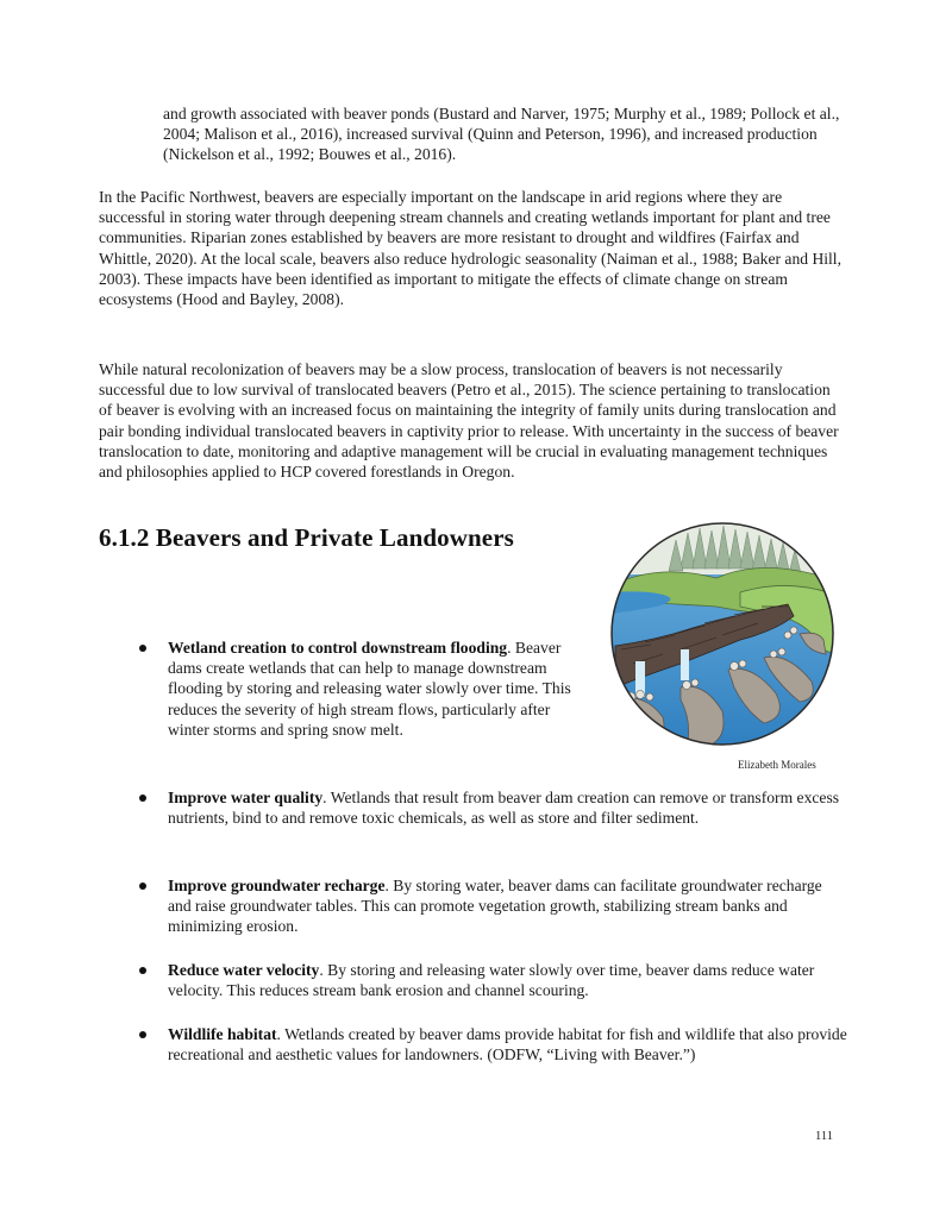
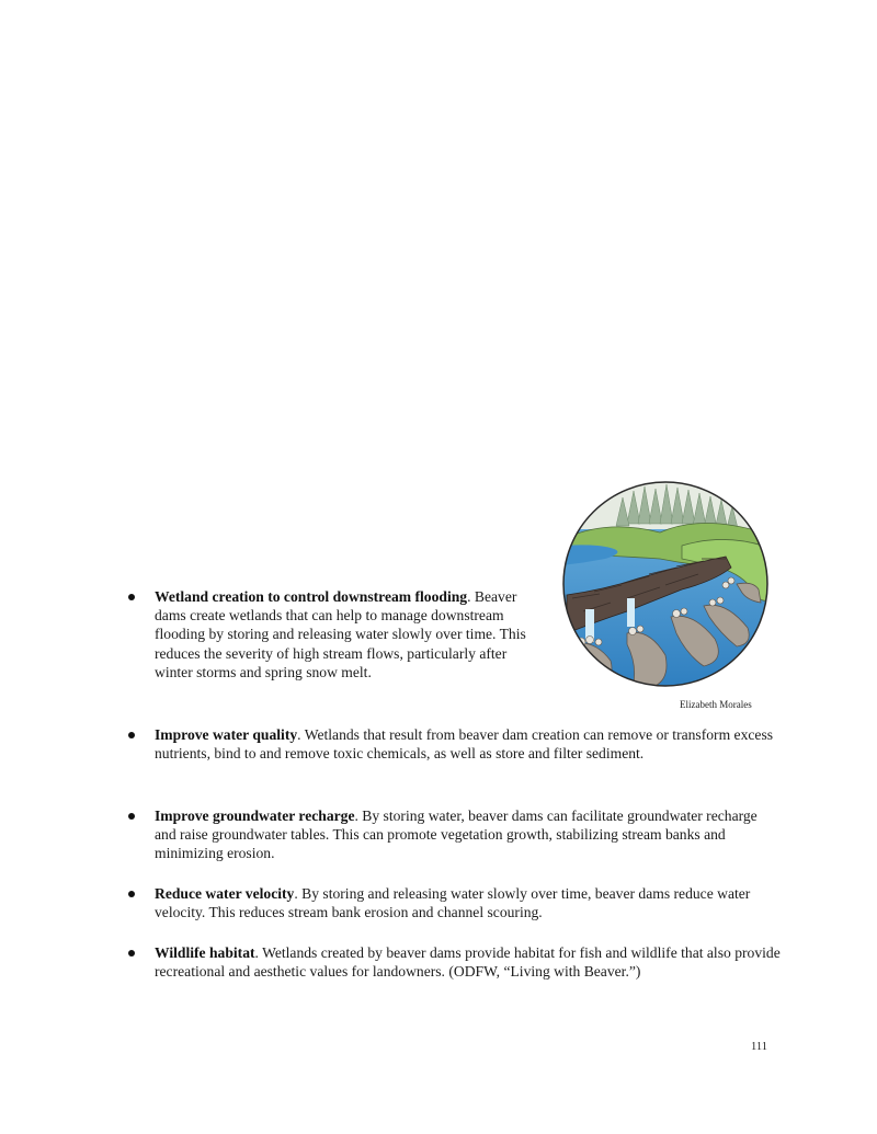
- and growth associated with beaver ponds (Bustard and Narver, 1975; Murphy et al., 1989; Pollock et al., 2004; Malison et al., 2016), increased survival (Quinn and Peterson, 1996), and increased production (Nickelson et al., 1992; Bouwes et al., 2016).
- In the Pacific Northwest, beavers are especially important on the landscape in arid regions where they are successful in storing water through deepening stream channels and creating wetlands important for plant and tree communities. Riparian zones established by beavers are more resistant to drought and wildfires (Fairfax and Whittle, 2020). At the local scale, beavers also reduce hydrologic seasonality (Naiman et al., 1988; Baker and Hill, 2003). These impacts have been identified as important to mitigate the effects of climate change on stream ecosystems (Hood and Bayley, 2008).
- While natural recolonization of beavers may be a slow process, translocation of beavers is not necessarily successful due to low survival of translocated beavers (Petro et al., 2015). The science pertaining to translocation of beaver is evolving with an increased focus on maintaining the integrity of family units during translocation and pair bonding individual translocated beavers in captivity prior to release. With uncertainty in the success of beaver translocation to date, monitoring and adaptive management will be crucial in evaluating management techniques and philosophies applied to HCP covered forestlands in Oregon.
- 6.1.2 Beavers and Private Landowners
  Wetland creation to control downstream flooding. Beaver dams create wetlands that can help to manage downstream flooding by storing and releasing water slowly over time. This reduces the severity of high stream flows, particularly after winter storms and spring snow melt.
  Improve water quality. Wetlands that result from beaver dam creation can remove or transform excess nutrients, bind to and remove toxic chemicals, as well as store and filter sediment.
  Improve groundwater recharge. By storing water, beaver dams can facilitate groundwater recharge and raise groundwater tables. This can promote vegetation growth, stabilizing stream banks and minimizing erosion.
  Reduce water velocity. By storing and releasing water slowly over time, beaver dams reduce water velocity. This reduces stream bank erosion and channel scouring.
  Wildlife habitat. Wetlands created by beaver dams provide habitat for fish and wildlife that also provide recreational and aesthetic values for landowners. (ODFW, “Living with Beaver.”)
  Elizabeth Morales
  111
